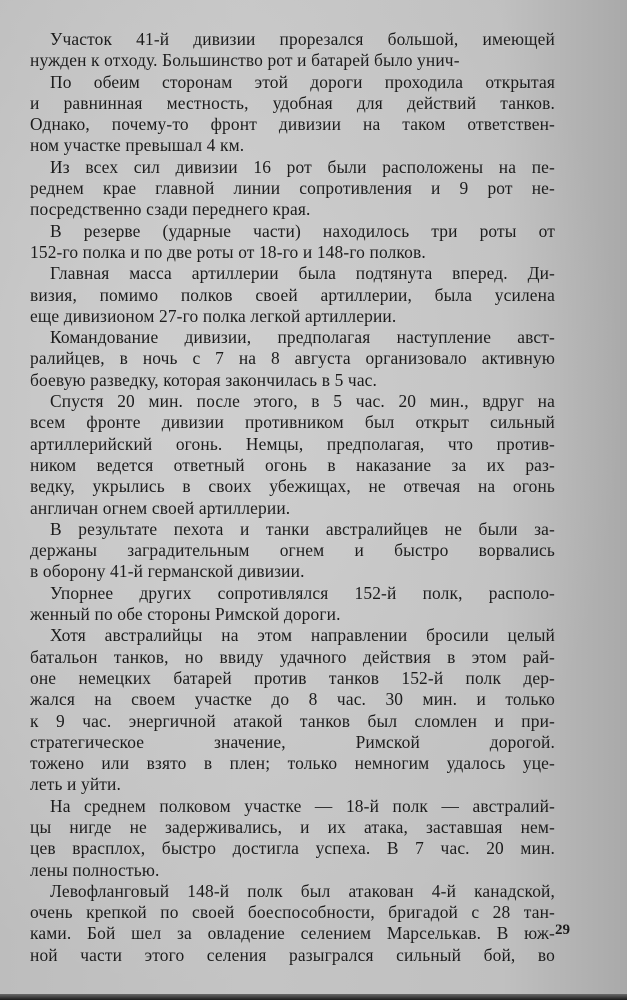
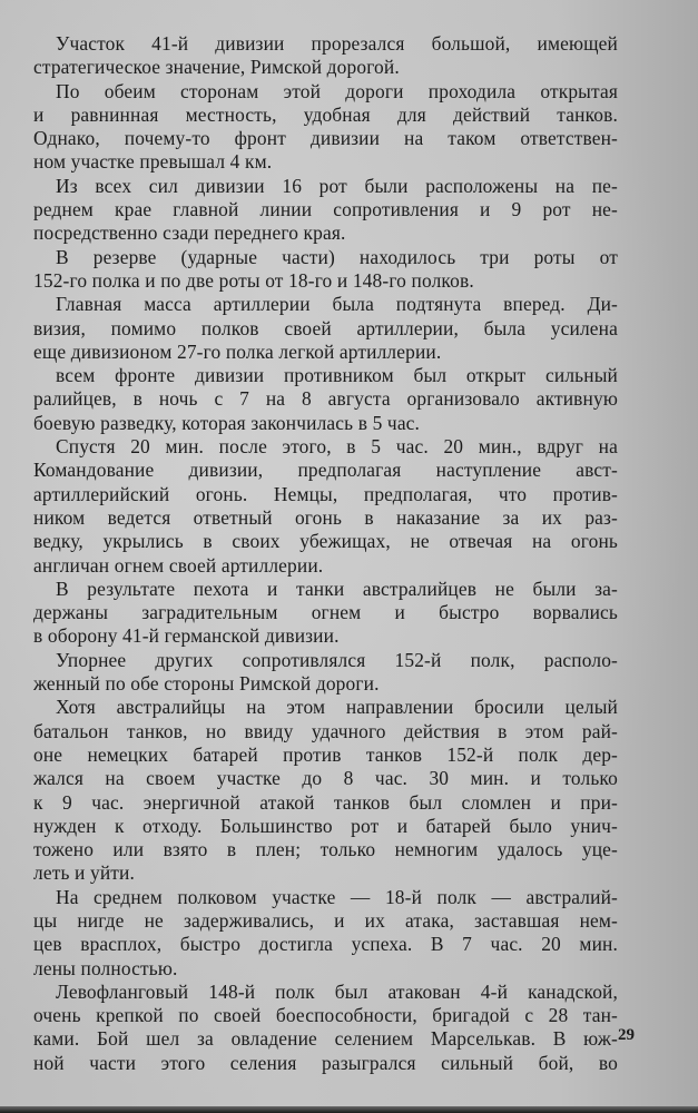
  Участок 41-й дивизии прорезался большой, имеющей
- нужден к отходу. Большинство рот и батарей было унич-
+ стратегическое значение, Римской дорогой.
  По обеим сторонам этой дороги проходила открытая
  и равнинная местность, удобная для действий танков.
  Однако, почему-то фронт дивизии на таком ответствен-
  ном участке превышал 4 км.
  Из всех сил дивизии 16 рот были расположены на пе-
  реднем крае главной линии сопротивления и 9 рот не-
  посредственно сзади переднего края.
  В резерве (ударные части) находилось три роты от
  152-го полка и по две роты от 18-го и 148-го полков.
  Главная масса артиллерии была подтянута вперед. Ди-
  визия, помимо полков своей артиллерии, была усилена
  еще дивизионом 27-го полка легкой артиллерии.
- Командование дивизии, предполагая наступление авст-
+ всем фронте дивизии противником был открыт сильный
  ралийцев, в ночь с 7 на 8 августа организовало активную
  боевую разведку, которая закончилась в 5 час.
  Спустя 20 мин. после этого, в 5 час. 20 мин., вдруг на
- всем фронте дивизии противником был открыт сильный
+ Командование дивизии, предполагая наступление авст-
  артиллерийский огонь. Немцы, предполагая, что против-
  ником ведется ответный огонь в наказание за их раз-
  ведку, укрылись в своих убежищах, не отвечая на огонь
  англичан огнем своей артиллерии.
  В результате пехота и танки австралийцев не были за-
  держаны заградительным огнем и быстро ворвались
  в оборону 41-й германской дивизии.
  Упорнее других сопротивлялся 152-й полк, располо-
  женный по обе стороны Римской дороги.
  Хотя австралийцы на этом направлении бросили целый
  батальон танков, но ввиду удачного действия в этом рай-
  оне немецких батарей против танков 152-й полк дер-
  жался на своем участке до 8 час. 30 мин. и только
  к 9 час. энергичной атакой танков был сломлен и при-
- стратегическое значение, Римской дорогой.
+ нужден к отходу. Большинство рот и батарей было унич-
  тожено или взято в плен; только немногим удалось уце-
  леть и уйти.
  На среднем полковом участке — 18-й полк — австралий-
  цы нигде не задерживались, и их атака, заставшая нем-
  цев врасплох, быстро достигла успеха. В 7 час. 20 мин.
  лены полностью.
  Левофланговый 148-й полк был атакован 4-й канадской,
  очень крепкой по своей боеспособности, бригадой с 28 тан-
  ками. Бой шел за овладение селением Марселькав. В юж-
  ной части этого селения разыгрался сильный бой, во
  29
